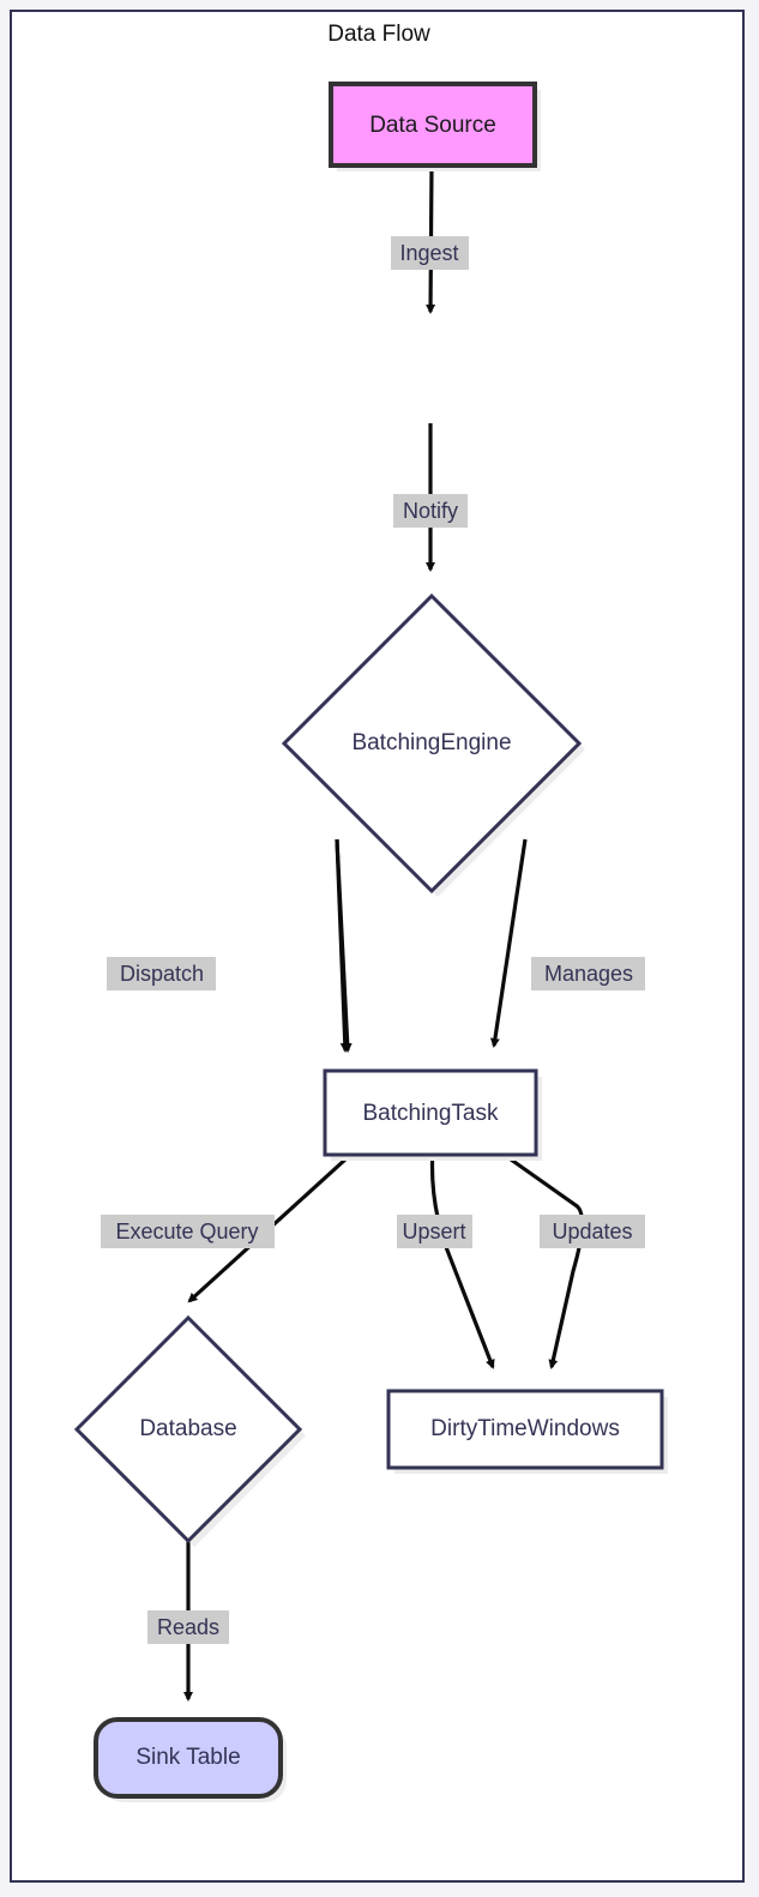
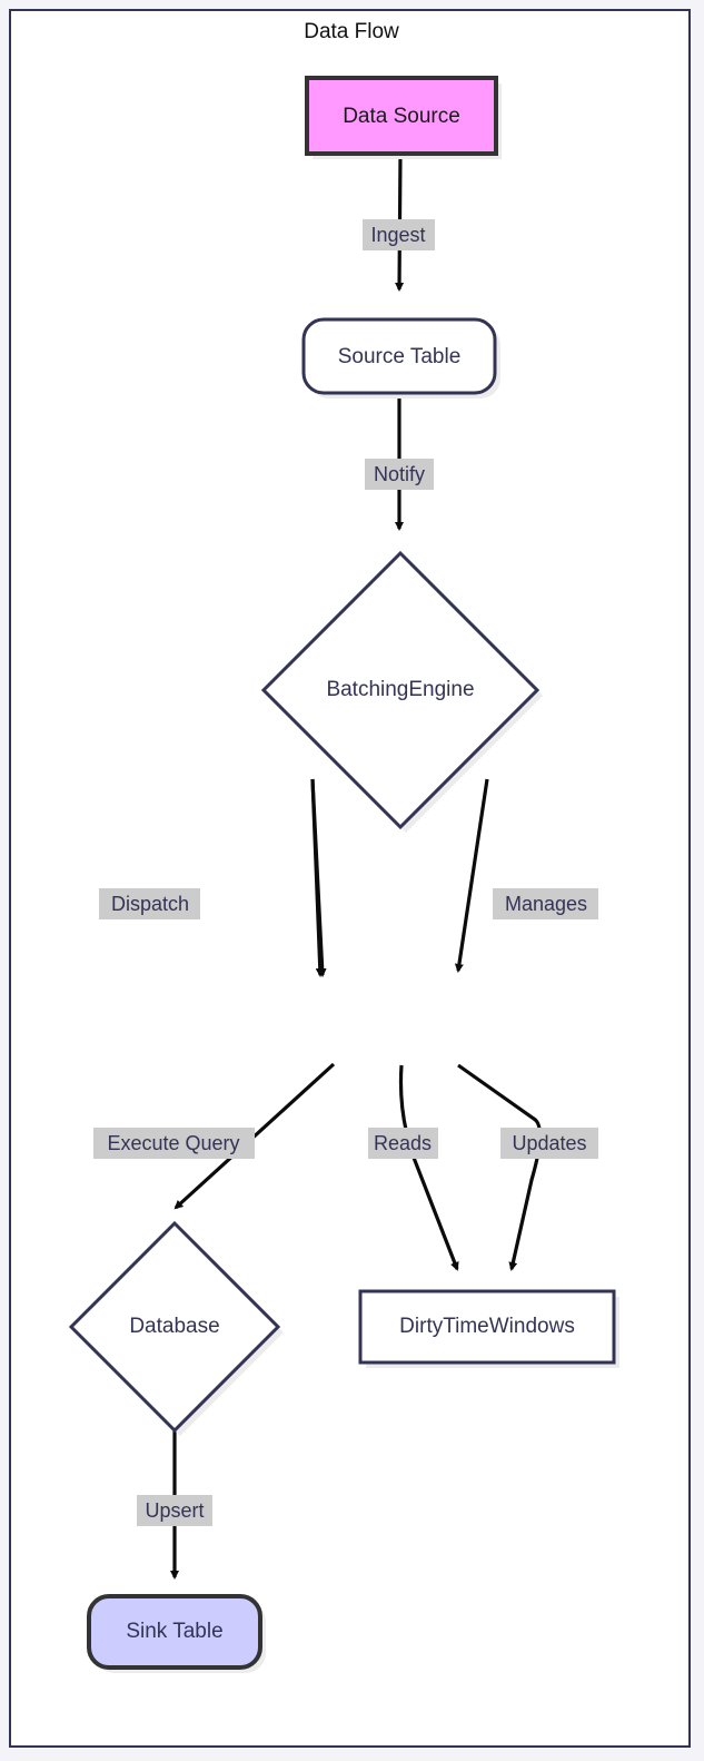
  Data Flow
  Data Source
+ Source Table
  BatchingEngine
- BatchingTask
  Database
  DirtyTimeWindows
  Sink Table
  Ingest
  Notify
  Dispatch
  Manages
  Execute Query
- Upsert
+ Reads
  Updates
- Reads
+ Upsert
